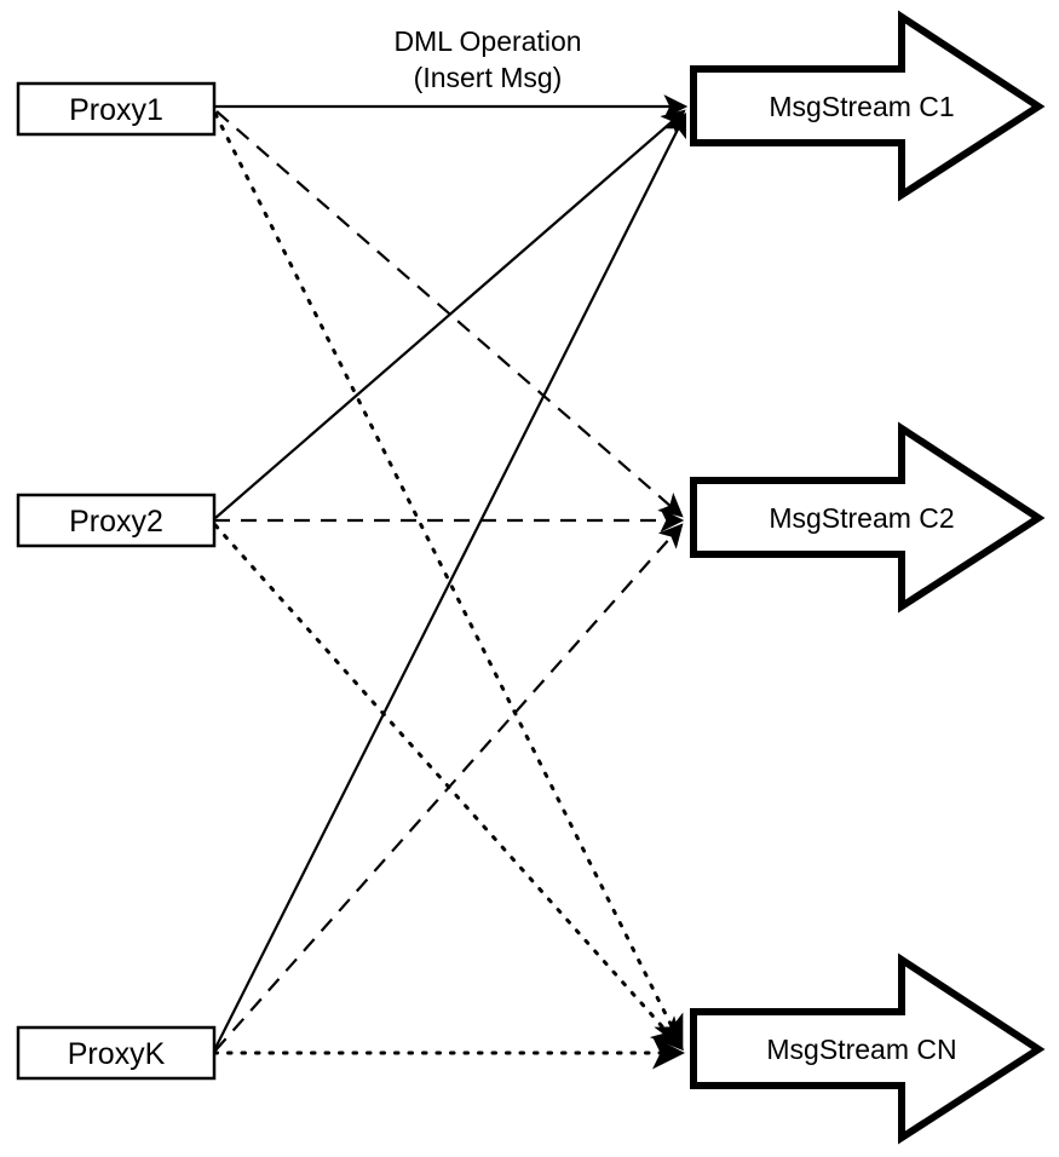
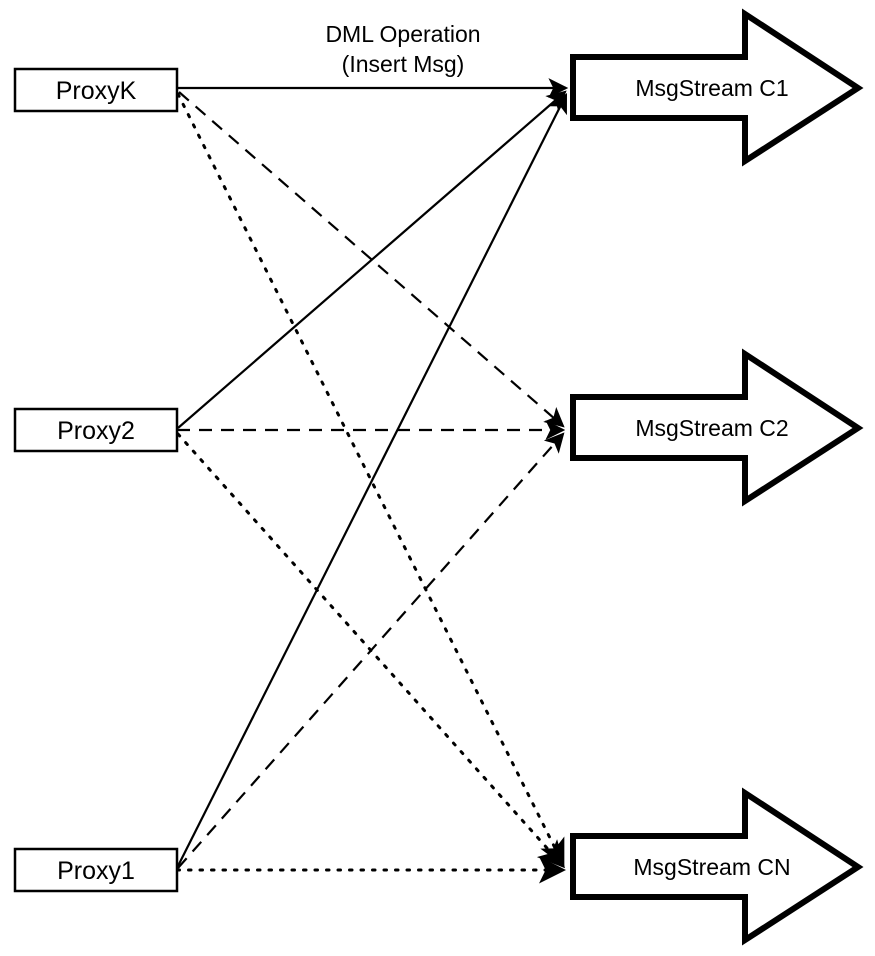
  MsgStream C1
  MsgStream C2
  MsgStream CN
- Proxy1
+ ProxyK
  Proxy2
- ProxyK
+ Proxy1
  DML Operation
  (Insert Msg)
